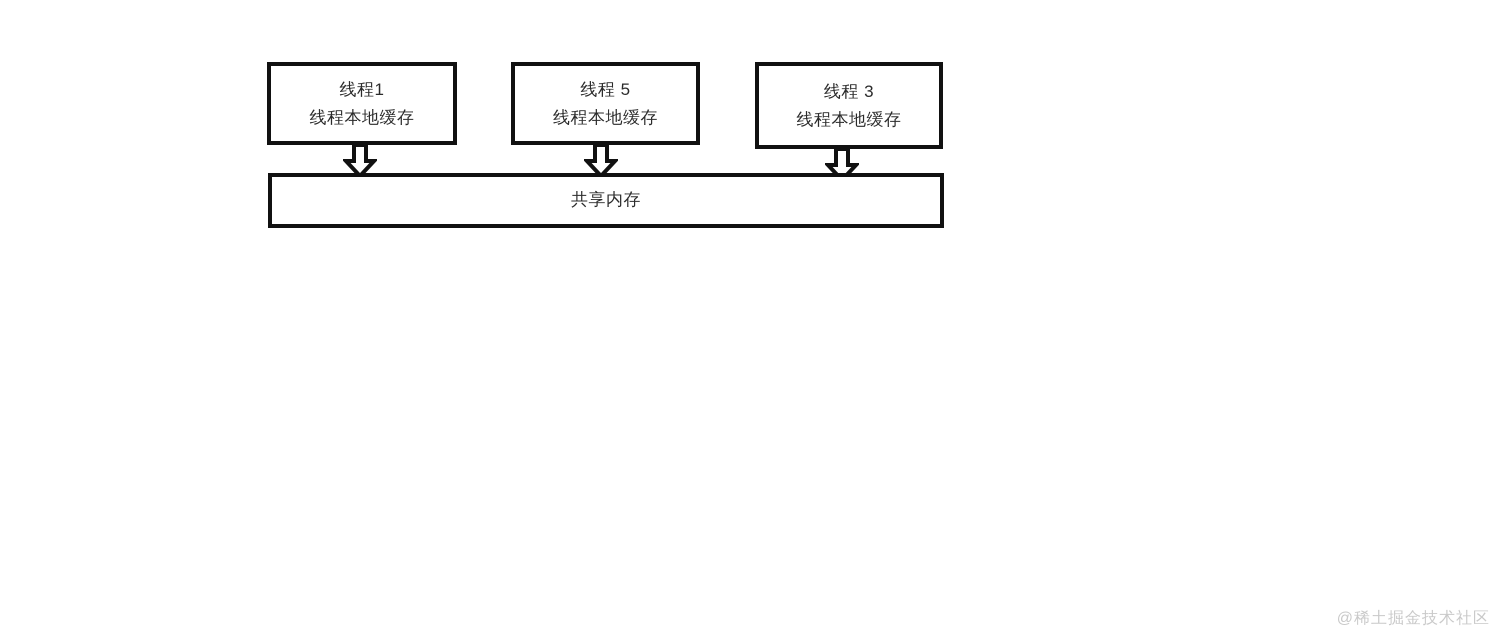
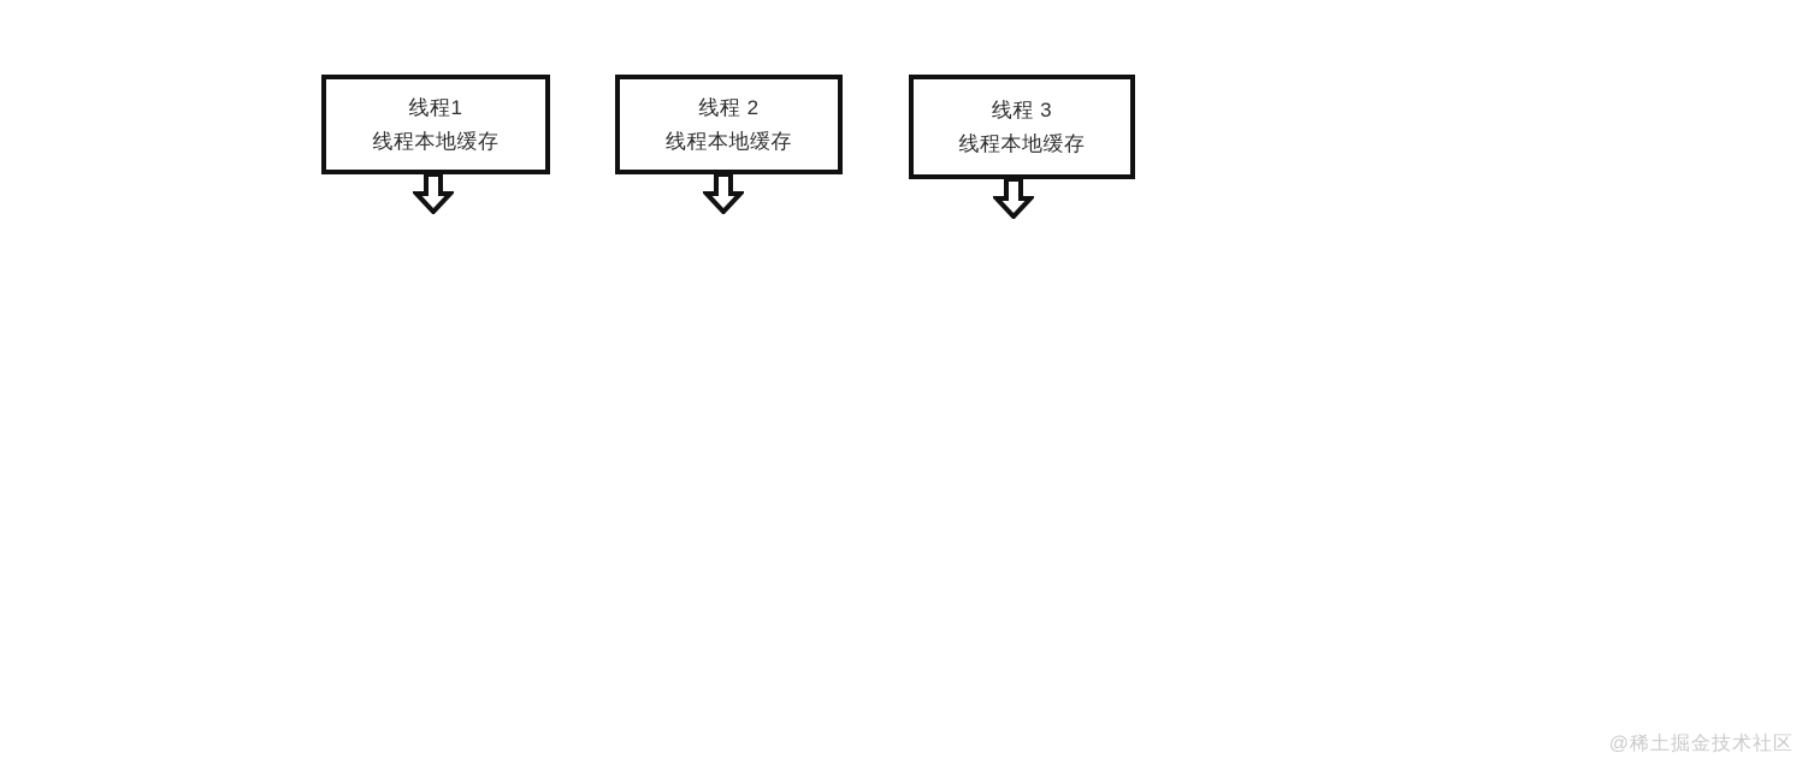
  线程1
  线程本地缓存
- 线程 5
+ 线程 2
  线程本地缓存
  线程 3
  线程本地缓存
- 共享内存
  @稀土掘金技术社区
